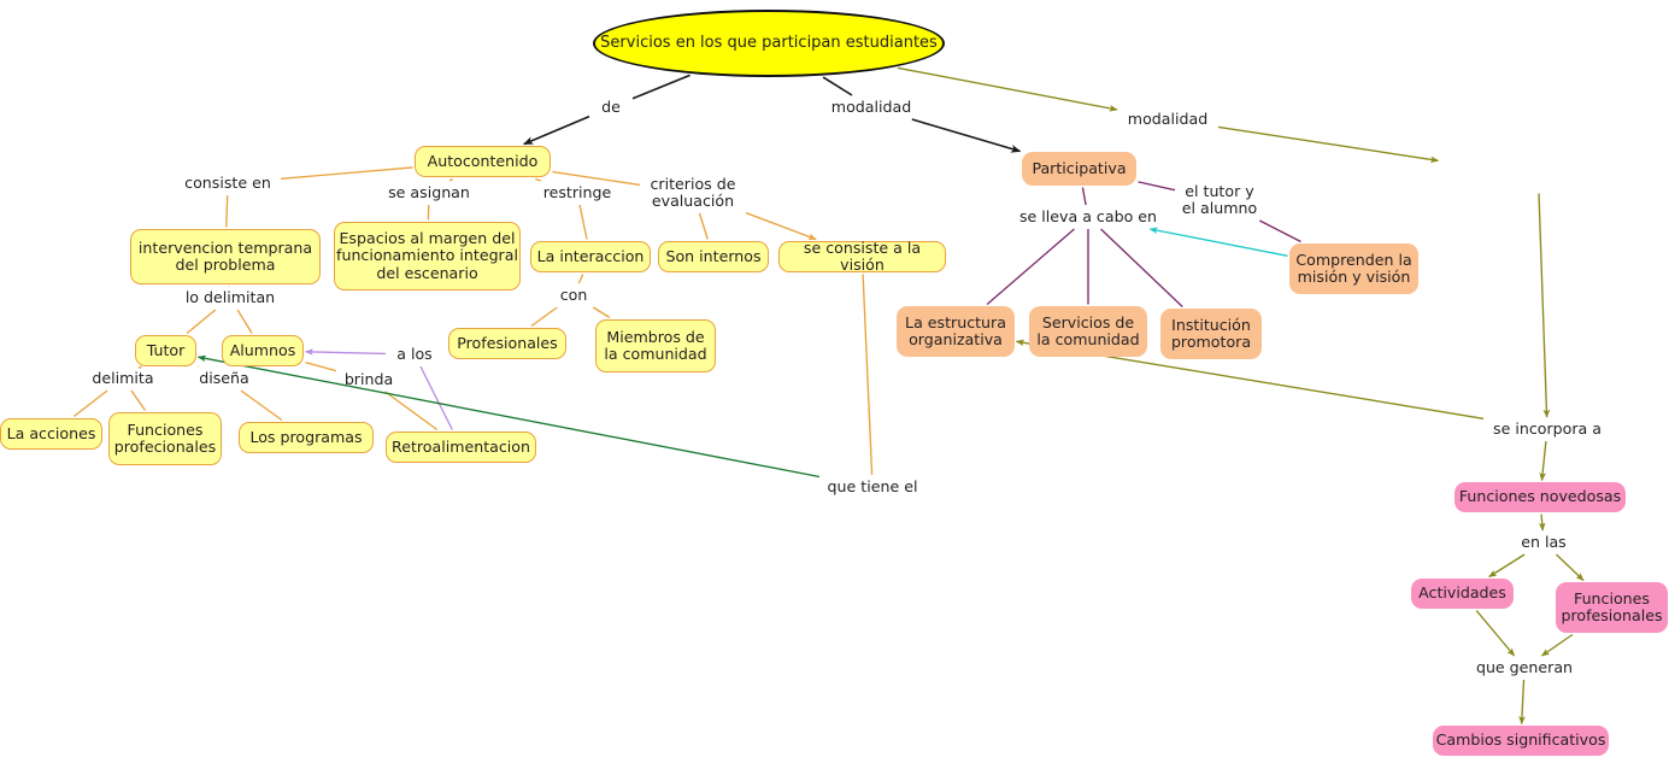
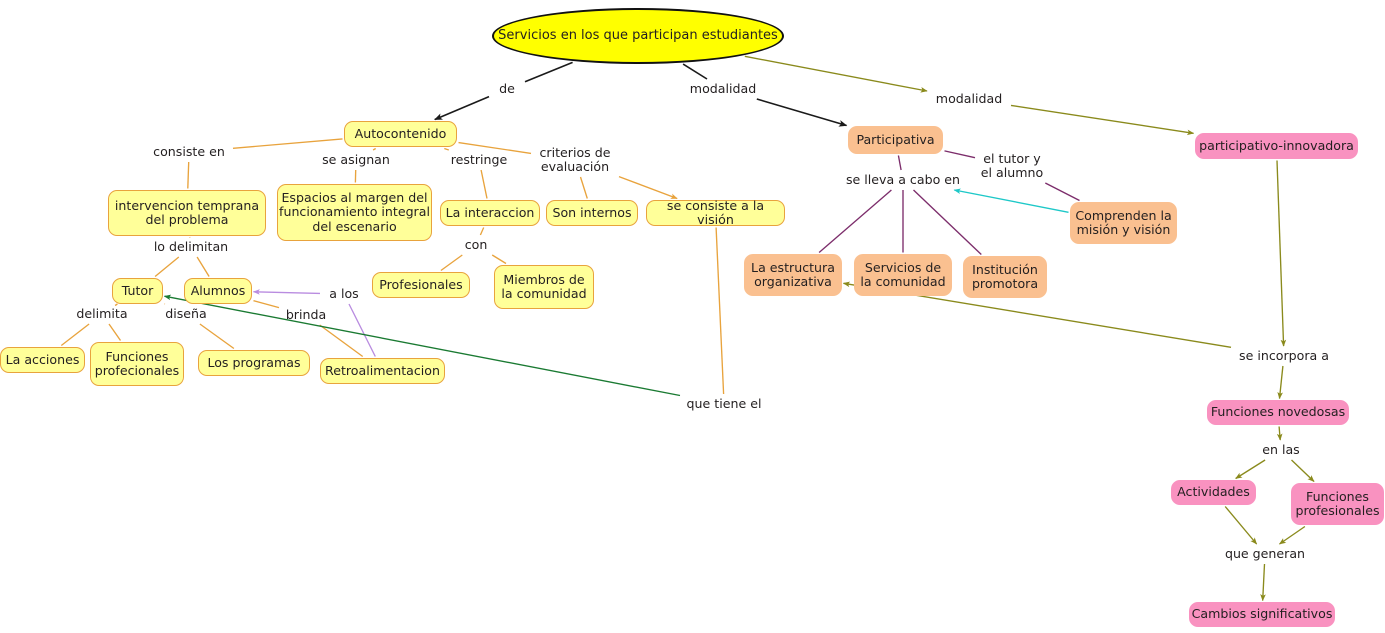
  Servicios en los que participan estudiantes
  Autocontenido
  intervencion temprana
  del problema
  Espacios al margen del
  funcionamiento integral
  del escenario
  La interaccion
  Son internos
  se consiste a la visión
  Profesionales
  Miembros de
  la comunidad
  Tutor
  Alumnos
  La acciones
  Funciones
  profecionales
  Los programas
  Retroalimentacion
  Participativa
  Comprenden la
  misión y visión
  La estructura
  organizativa
  Servicios de
  la comunidad
  Institución
  promotora
+ participativo-innovadora
  Funciones novedosas
  Actividades
  Funciones
  profesionales
  Cambios significativos
  de
  modalidad
  modalidad
  consiste en
  se asignan
  restringe
  criterios de
  evaluación
  lo delimitan
  con
  delimita
  diseña
  brinda
  a los
  que tiene el
  se lleva a cabo en
  el tutor y
  el alumno
  se incorpora a
  en las
  que generan
